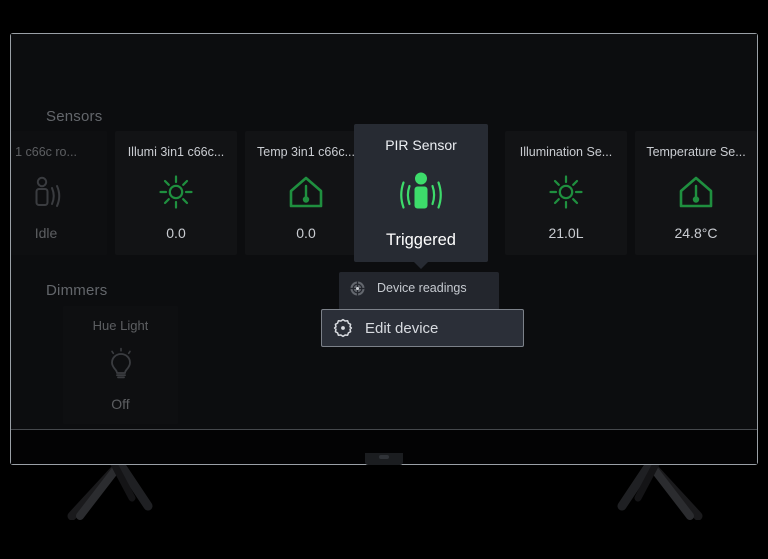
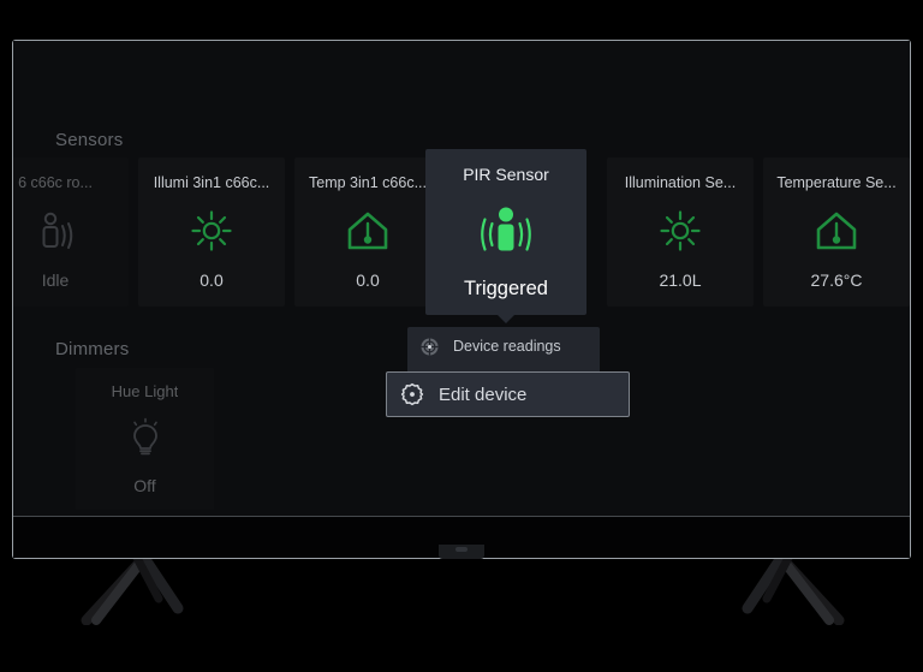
  Sensors
- 1 c66c ro...
+ 6 c66c ro...
  Idle
  Illumi 3in1 c66c...
  0.0
  Temp 3in1 c66c..
  0.0
  Illumination Se...
  21.0L
  Temperature Se...
- 24.8°C
+ 27.6°C
  Dimmers
  Hue Light
  Off
  Device readings
  Edit device
  PIR Sensor
  Triggered
